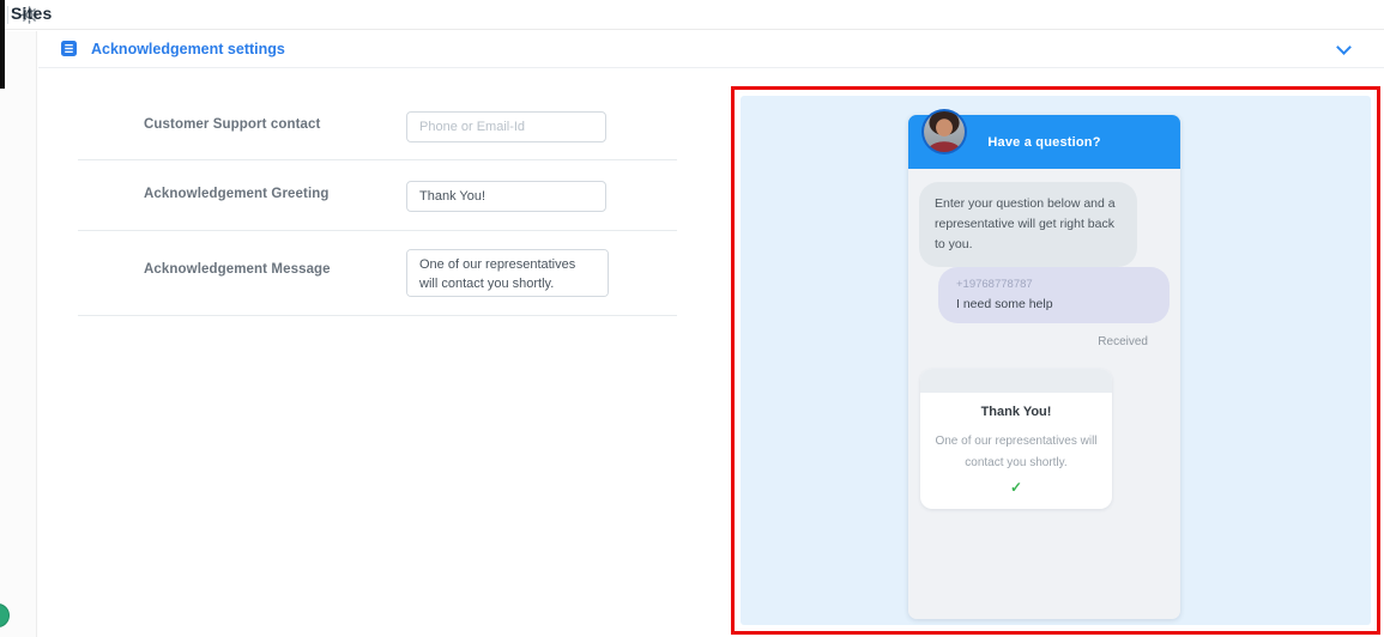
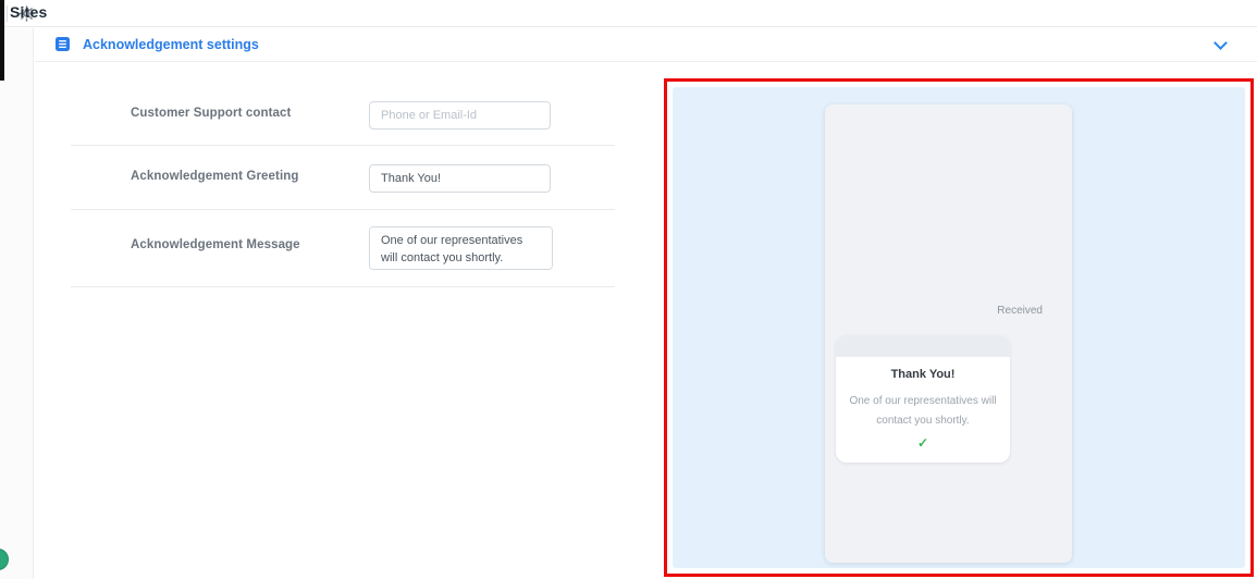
  Sites
  Acknowledgement settings
  Customer Support contact
  Phone or Email-Id
  Acknowledgement Greeting
  Thank You!
  Acknowledgement Message
- Have a question?
- Enter your question below and a representative will get right back to you.
- +19768778787
- I need some help
  Received
  Thank You!
  One of our representatives will contact you shortly.
  ✓
